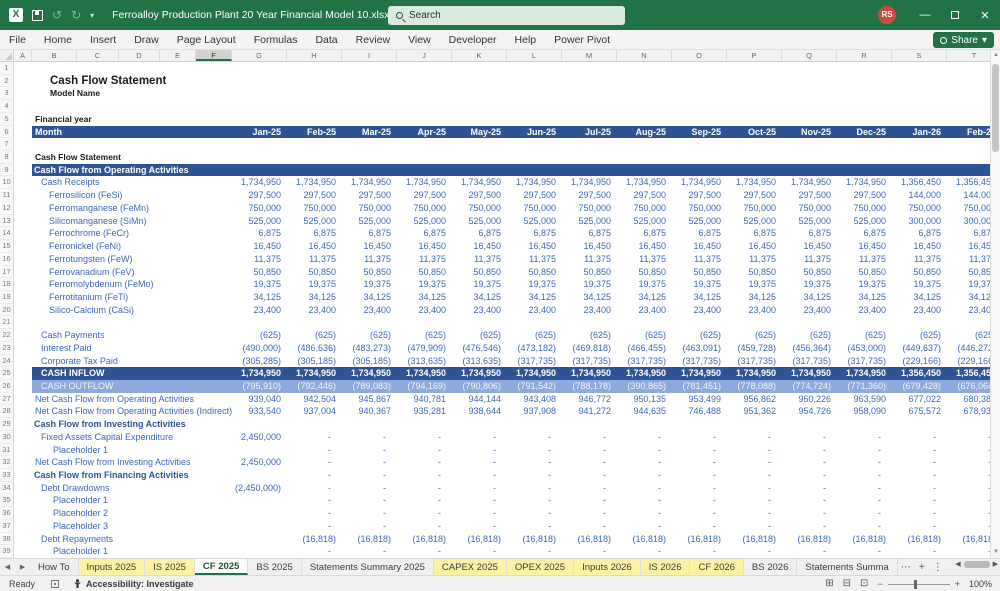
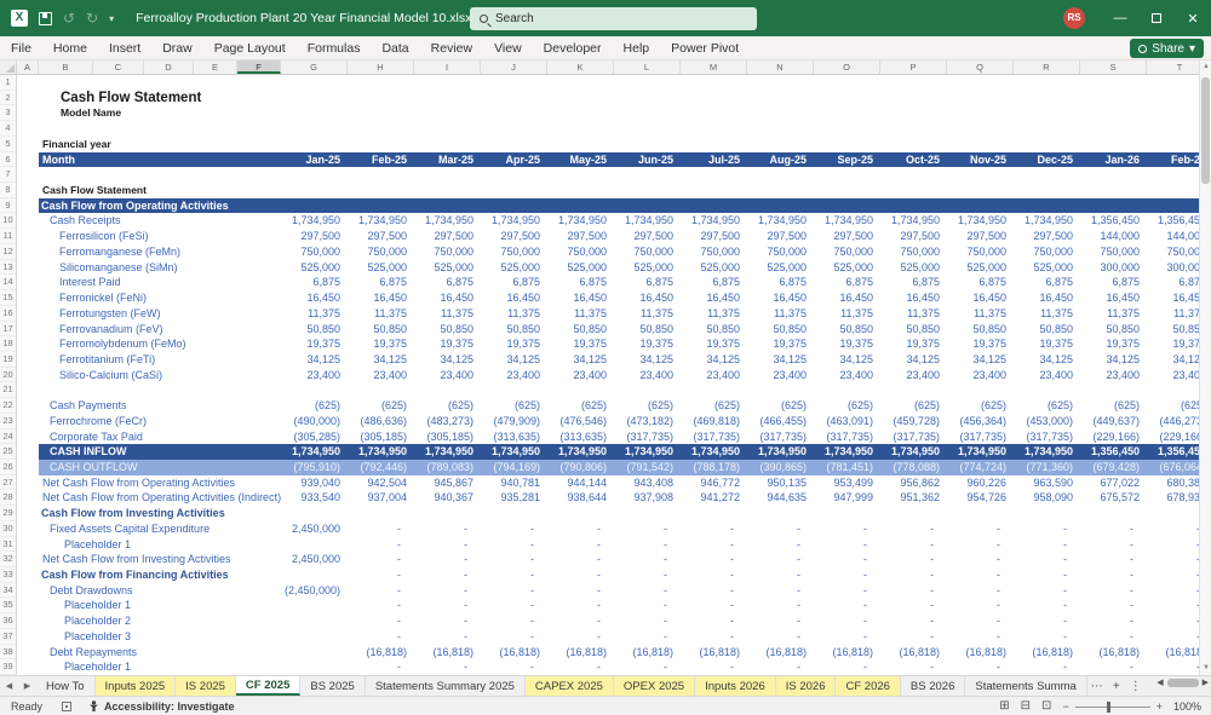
  X
  ↺
  ↻
  ▾
  Ferroalloy Production Plant 20 Year Financial Model 10.xlsx
  Search
  RS
  —
  ✕
  File
  Home
  Insert
  Draw
  Page Layout
  Formulas
  Data
  Review
  View
  Developer
  Help
  Power Pivot
  Share
  ▾
  A
  B
  C
  D
  E
  F
  G
  H
  I
  J
  K
  L
  M
  N
  O
  P
  Q
  R
  S
  T
  1
  2
  Cash Flow Statement
  3
  Model Name
  4
  5
  Financial year
  6
  Month
  Jan-25
  Feb-25
  Mar-25
  Apr-25
  May-25
  Jun-25
  Jul-25
  Aug-25
  Sep-25
  Oct-25
  Nov-25
  Dec-25
  Jan-26
  Feb-2
  7
  8
  Cash Flow Statement
  9
  Cash Flow from Operating Activities
  10
  Cash Receipts
  1,734,950
  1,734,950
  1,734,950
  1,734,950
  1,734,950
  1,734,950
  1,734,950
  1,734,950
  1,734,950
  1,734,950
  1,734,950
  1,734,950
  1,356,450
  1,356,45
  11
  Ferrosilicon (FeSi)
  297,500
  297,500
  297,500
  297,500
  297,500
  297,500
  297,500
  297,500
  297,500
  297,500
  297,500
  297,500
  144,000
  144,00
  12
  Ferromanganese (FeMn)
  750,000
  750,000
  750,000
  750,000
  750,000
  750,000
  750,000
  750,000
  750,000
  750,000
  750,000
  750,000
  750,000
  750,00
  13
  Silicomanganese (SiMn)
  525,000
  525,000
  525,000
  525,000
  525,000
  525,000
  525,000
  525,000
  525,000
  525,000
  525,000
  525,000
  300,000
  300,00
  14
- Ferrochrome (FeCr)
+ Interest Paid
  6,875
  6,875
  6,875
  6,875
  6,875
  6,875
  6,875
  6,875
  6,875
  6,875
  6,875
  6,875
  6,875
  6,87
  15
  Ferronickel (FeNi)
  16,450
  16,450
  16,450
  16,450
  16,450
  16,450
  16,450
  16,450
  16,450
  16,450
  16,450
  16,450
  16,450
  16,45
  16
  Ferrotungsten (FeW)
  11,375
  11,375
  11,375
  11,375
  11,375
  11,375
  11,375
  11,375
  11,375
  11,375
  11,375
  11,375
  11,375
  11,37
  17
  Ferrovanadium (FeV)
  50,850
  50,850
  50,850
  50,850
  50,850
  50,850
  50,850
  50,850
  50,850
  50,850
  50,850
  50,850
  50,850
  50,85
  18
  Ferromolybdenum (FeMo)
  19,375
  19,375
  19,375
  19,375
  19,375
  19,375
  19,375
  19,375
  19,375
  19,375
  19,375
  19,375
  19,375
  19,37
  19
  Ferrotitanium (FeTi)
  34,125
  34,125
  34,125
  34,125
  34,125
  34,125
  34,125
  34,125
  34,125
  34,125
  34,125
  34,125
  34,125
  34,12
  20
  Silico-Calcium (CaSi)
  23,400
  23,400
  23,400
  23,400
  23,400
  23,400
  23,400
  23,400
  23,400
  23,400
  23,400
  23,400
  23,400
  23,40
  21
  22
  Cash Payments
  (625)
  (625)
  (625)
  (625)
  (625)
  (625)
  (625)
  (625)
  (625)
  (625)
  (625)
  (625)
  (625)
  23
- Interest Paid
+ Ferrochrome (FeCr)
  (490,000)
  (486,636)
  (483,273)
  (479,909)
  (476,546)
  (473,182)
  (469,818)
  (466,455)
  (463,091)
  (459,728)
  (456,364)
  (453,000)
  (449,637)
  (446,27
  24
  Corporate Tax Paid
  (305,285)
  (305,185)
  (305,185)
  (313,635)
  (313,635)
  (317,735)
  (317,735)
  (317,735)
  (317,735)
  (317,735)
  (317,735)
  (317,735)
  (229,166)
  (229,16
  25
  CASH INFLOW
  1,734,950
  1,734,950
  1,734,950
  1,734,950
  1,734,950
  1,734,950
  1,734,950
  1,734,950
  1,734,950
  1,734,950
  1,734,950
  1,734,950
  1,356,450
  1,356,45
  26
  CASH OUTFLOW
  (795,910)
  (792,446)
  (789,083)
  (794,169)
  (790,806)
  (791,542)
  (788,178)
  (390,865)
  (781,451)
  (778,088)
  (774,724)
  (771,360)
  (679,428)
  (676,06
  27
  Net Cash Flow from Operating Activities
  939,040
  942,504
  945,867
  940,781
  944,144
  943,408
  946,772
  950,135
  953,499
  956,862
  960,226
  963,590
  677,022
  680,38
  28
  Net Cash Flow from Operating Activities (Indirect)
  933,540
  937,004
  940,367
  935,281
  938,644
  937,908
  941,272
  944,635
- 746,488
+ 947,999
  951,362
  954,726
  958,090
  675,572
  678,93
  29
  Cash Flow from Investing Activities
  30
  Fixed Assets Capital Expenditure
  2,450,000
  -
  -
  -
  -
  -
  -
  -
  -
  -
  -
  -
  -
  31
  Placeholder 1
  -
  -
  -
  -
  -
  -
  -
  -
  -
  -
  -
  -
  32
  Net Cash Flow from Investing Activities
  2,450,000
  -
  -
  -
  -
  -
  -
  -
  -
  -
  -
  -
  -
  33
  Cash Flow from Financing Activities
  -
  -
  -
  -
  -
  -
  -
  -
  -
  -
  -
  -
  34
  Debt Drawdowns
  (2,450,000)
  -
  -
  -
  -
  -
  -
  -
  -
  -
  -
  -
  -
  35
  Placeholder 1
  -
  -
  -
  -
  -
  -
  -
  -
  -
  -
  -
  -
  36
  Placeholder 2
  -
  -
  -
  -
  -
  -
  -
  -
  -
  -
  -
  -
  37
  Placeholder 3
  -
  -
  -
  -
  -
  -
  -
  -
  -
  -
  -
  -
  38
  Debt Repayments
  (16,818)
  (16,818)
  (16,818)
  (16,818)
  (16,818)
  (16,818)
  (16,818)
  (16,818)
  (16,818)
  (16,818)
  (16,818)
  (16,818)
  (16,81
  39
  Placeholder 1
  -
  -
  -
  -
  -
  -
  -
  -
  -
  -
  -
  -
  How To
  Inputs 2025
  IS 2025
  CF 2025
  BS 2025
  Statements Summary 2025
  CAPEX 2025
  OPEX 2025
  Inputs 2026
  IS 2026
  CF 2026
  BS 2026
  Statements Summa
  ⋯
  +
  ⋮
  Ready
  Accessibility: Investigate
  ⊞
  ⊟
  ⊡
  −
  +
  100%
